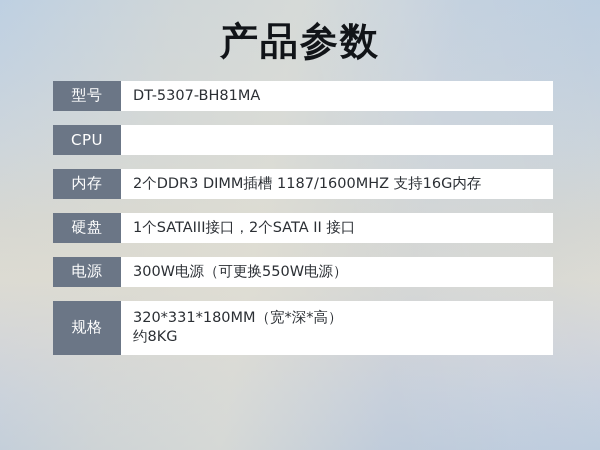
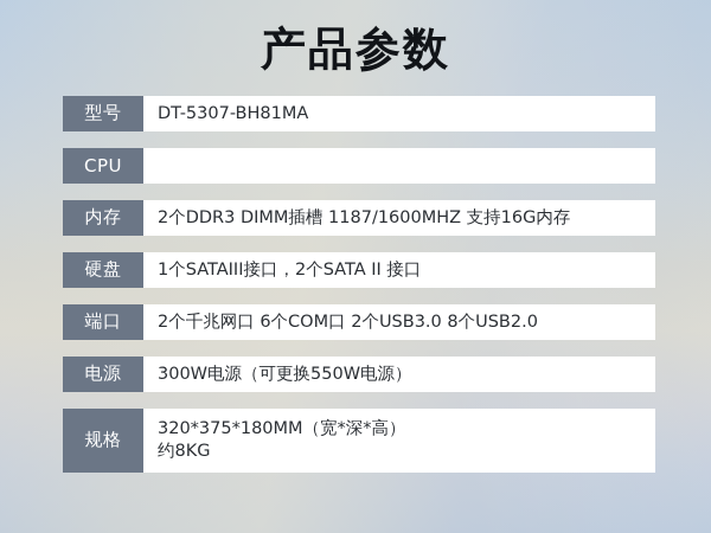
  产品参数
  型号
  DT-5307-BH81MA
  CPU
  内存
  2个DDR3 DIMM插槽 1187/1600MHZ 支持16G内存
  硬盘
  1个SATAIII接口，2个SATA II 接口
+ 端口
+ 2个千兆网口 6个COM口 2个USB3.0 8个USB2.0
  电源
  300W电源（可更换550W电源）
  规格
- 320*331*180MM（宽*深*高）
+ 320*375*180MM（宽*深*高）
  约8KG
